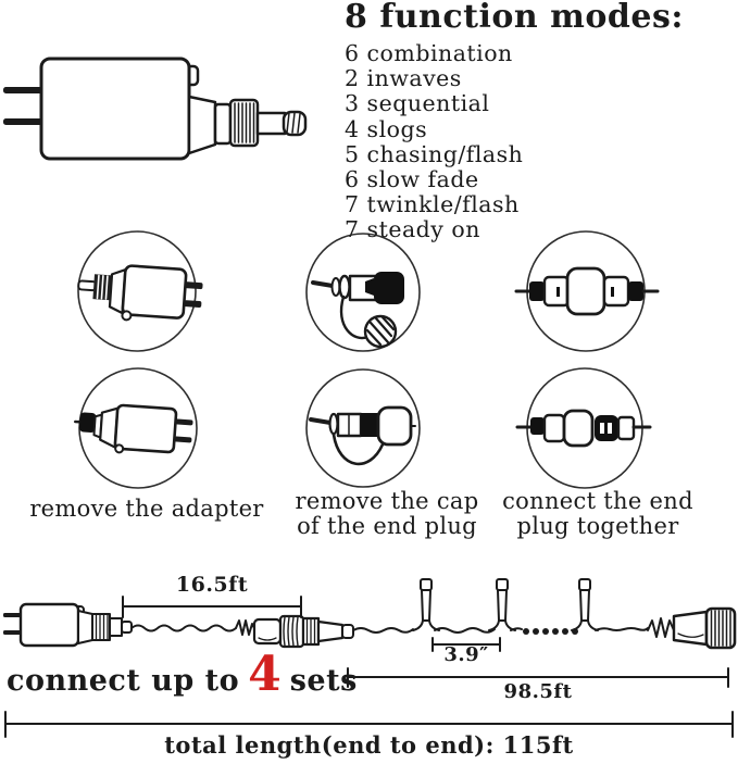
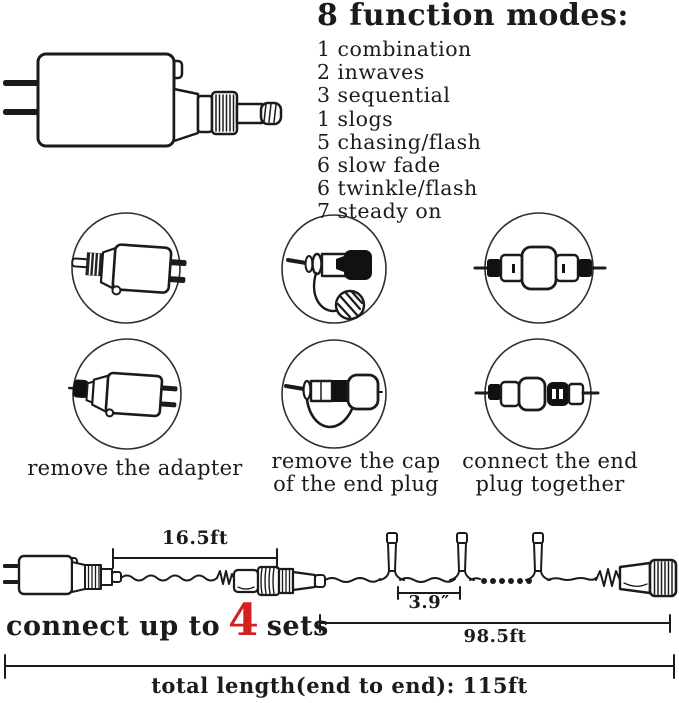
  8 function modes:
- 6 combination
+ 1 combination
  2 inwaves
  3 sequential
- 4 slogs
+ 1 slogs
  5 chasing/flash
  6 slow fade
- 7 twinkle/flash
+ 6 twinkle/flash
  7 steady on
  remove the adapter
  remove the cap
  of the end plug
  connect the end
  plug together
  16.5ft
  3.9″
  98.5ft
  connect up to 4 sets
  total length(end to end): 115ft
